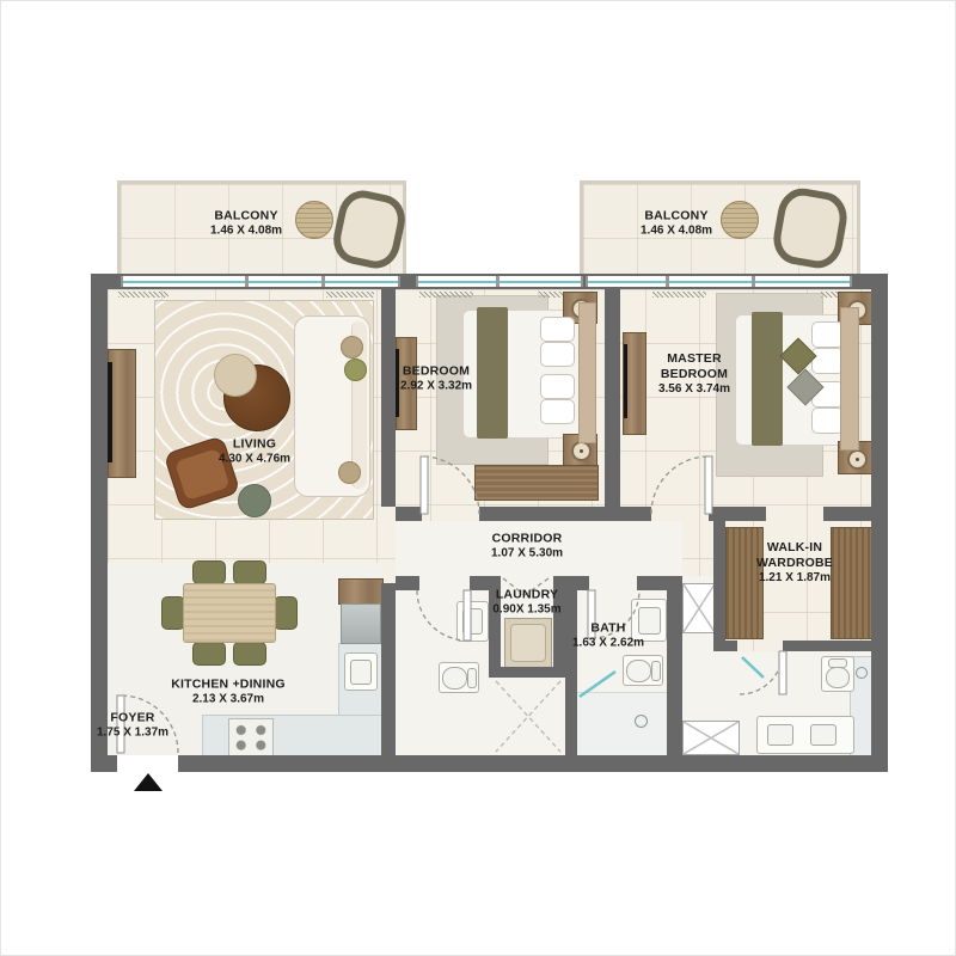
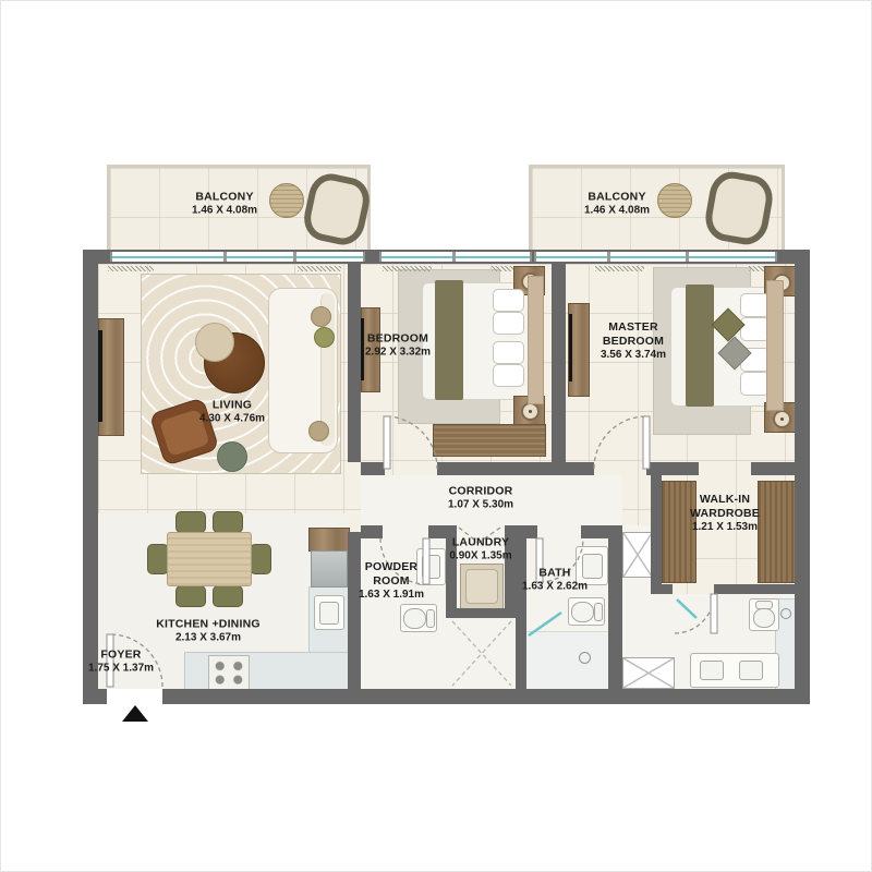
  BALCONY
  1.46 X 4.08m
  BALCONY
  1.46 X 4.08m
  LIVING
  4.30 X 4.76m
  BEDROOM
  2.92 X 3.32m
  MASTER BEDROOM
  3.56 X 3.74m
  CORRIDOR
  1.07 X 5.30m
  LAUNDRY
  0.90X 1.35m
+ POWDER ROOM
+ 1.63 X 1.91m
  BATH
  1.63 X 2.62m
  WALK-IN WARDROBE
- 1.21 X 1.87m
+ 1.21 X 1.53m
  KITCHEN +DINING
  2.13 X 3.67m
  FOYER
  1.75 X 1.37m
